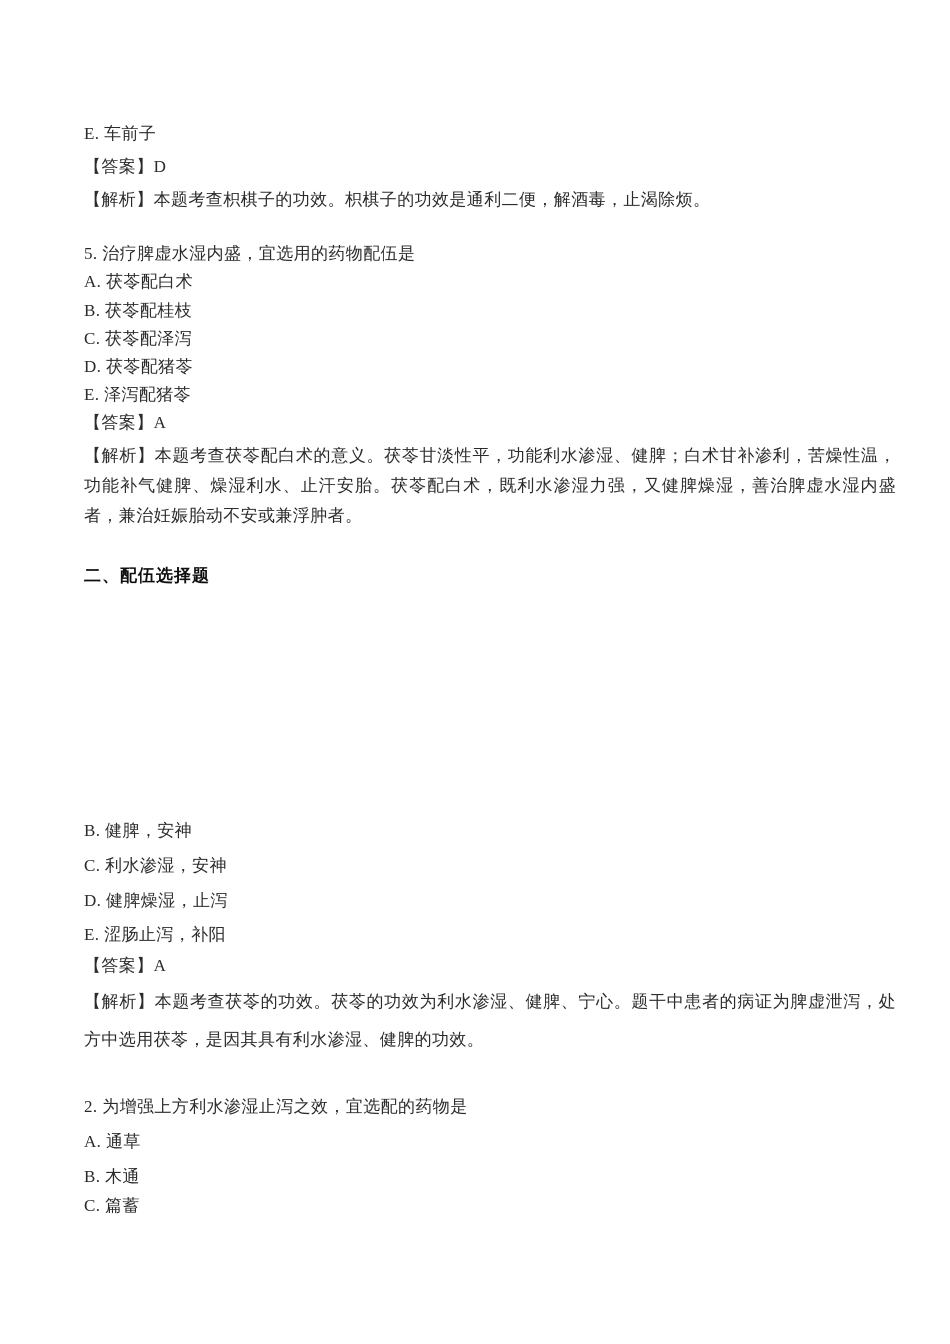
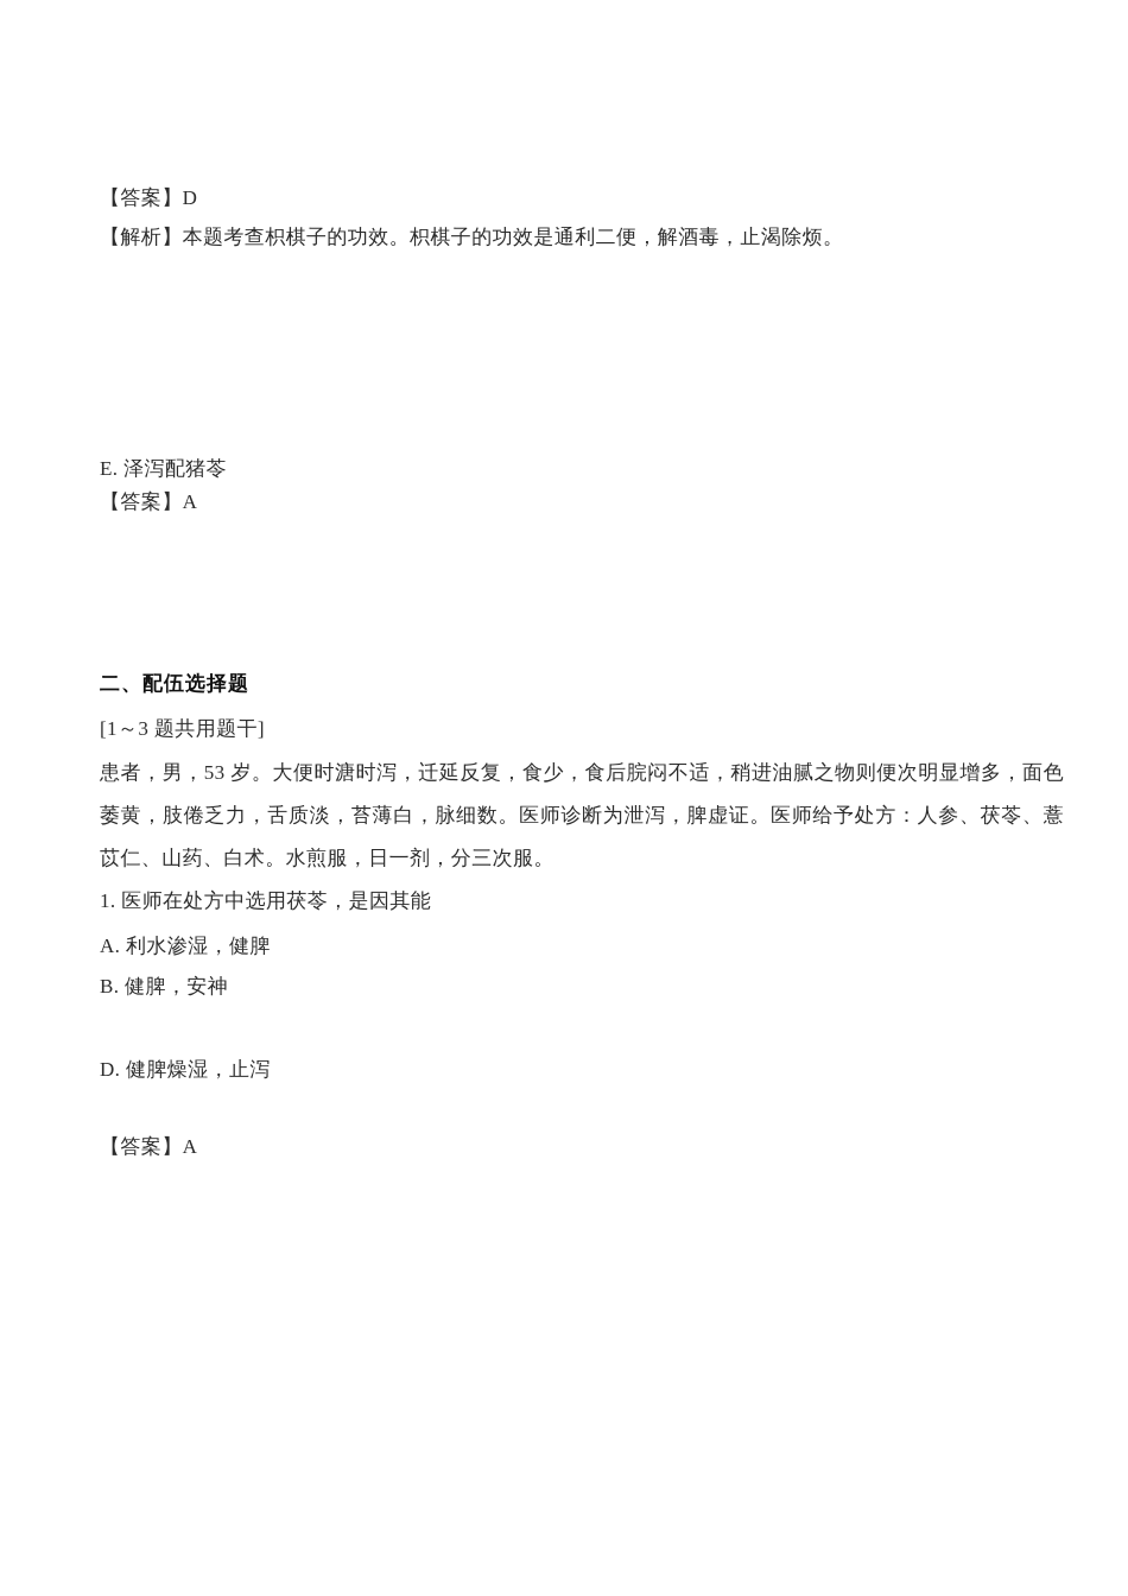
- E. 车前子
  【答案】D
  【解析】本题考查枳棋子的功效。枳棋子的功效是通利二便，解酒毒，止渴除烦。
- 5. 治疗脾虚水湿内盛，宜选用的药物配伍是
- A. 茯苓配白术
- B. 茯苓配桂枝
- C. 茯苓配泽泻
- D. 茯苓配猪苓
  E. 泽泻配猪苓
  【答案】A
- 【解析】本题考查茯苓配白术的意义。茯苓甘淡性平，功能利水渗湿、健脾；白术甘补渗利，苦燥性温，功能补气健脾、燥湿利水、止汗安胎。茯苓配白术，既利水渗湿力强，又健脾燥湿，善治脾虚水湿内盛者，兼治妊娠胎动不安或兼浮肿者。
  二、配伍选择题
+ [1～3 题共用题干]
+ 患者，男，53 岁。大便时溏时泻，迁延反复，食少，食后脘闷不适，稍进油腻之物则便次明显增多，面色萎黄，肢倦乏力，舌质淡，苔薄白，脉细数。医师诊断为泄泻，脾虚证。医师给予处方：人参、茯苓、薏苡仁、山药、白术。水煎服，日一剂，分三次服。
+ 1. 医师在处方中选用茯苓，是因其能
+ A. 利水渗湿，健脾
  B. 健脾，安神
- C. 利水渗湿，安神
  D. 健脾燥湿，止泻
- E. 涩肠止泻，补阳
  【答案】A
- 【解析】本题考查茯苓的功效。茯苓的功效为利水渗湿、健脾、宁心。题干中患者的病证为脾虚泄泻，处方中选用茯苓，是因其具有利水渗湿、健脾的功效。
- 2. 为增强上方利水渗湿止泻之效，宜选配的药物是
- A. 通草
- B. 木通
- C. 篇蓄
